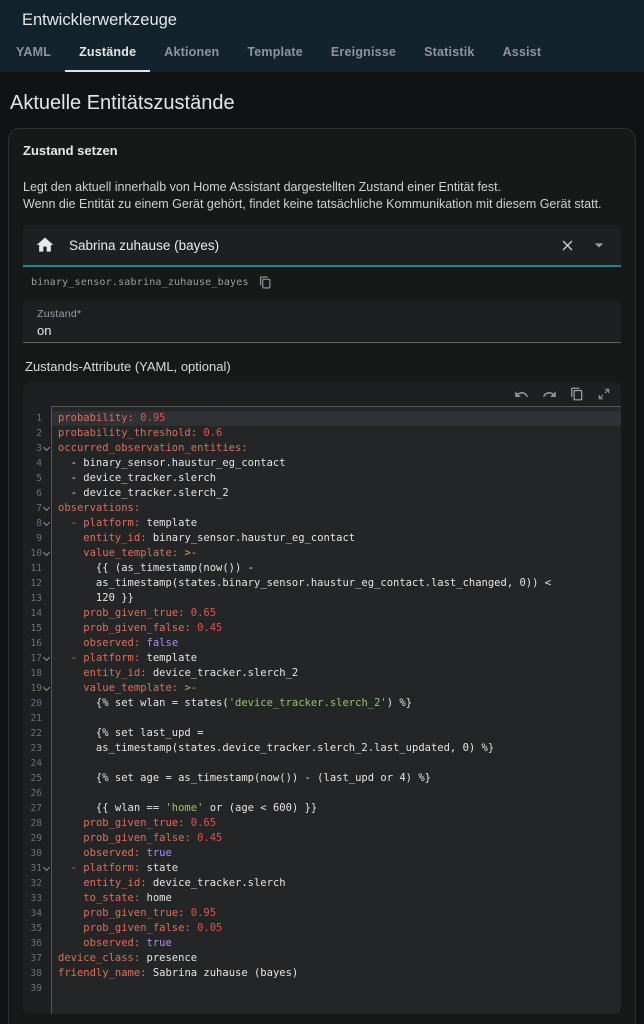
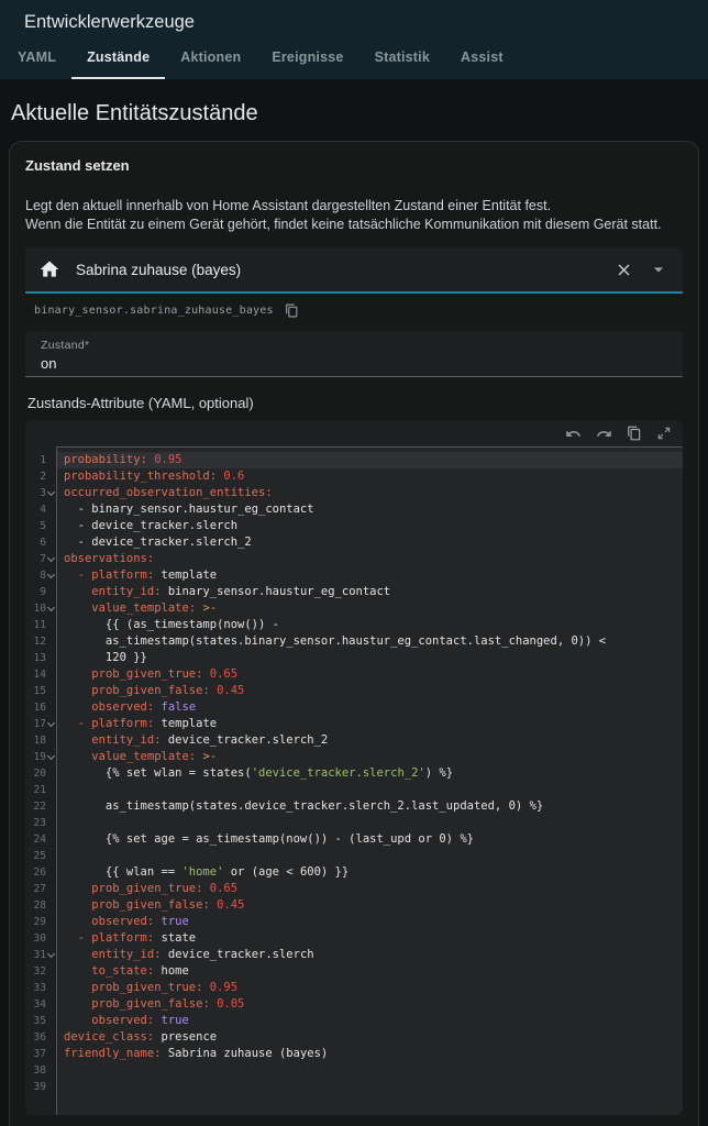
  Entwicklerwerkzeuge
  YAML
  Zustände
  Aktionen
- Template
  Ereignisse
  Statistik
  Assist
  Aktuelle Entitätszustände
  Zustand setzen
  Legt den aktuell innerhalb von Home Assistant dargestellten Zustand einer Entität fest.
  Wenn die Entität zu einem Gerät gehört, findet keine tatsächliche Kommunikation mit diesem Gerät statt.
  Sabrina zuhause (bayes)
  binary_sensor.sabrina_zuhause_bayes
  Zustand*
  on
  Zustands-Attribute (YAML, optional)
  1
  2
  3
  4
  5
  6
  7
  8
  9
  10
  11
  12
  13
  14
  15
  16
  17
  18
  19
  20
  21
  22
  23
  24
  25
  26
  27
  28
  29
  30
  31
  32
  33
  34
  35
  36
  37
  38
  39
  probability: 0.95
  probability_threshold: 0.6
  occurred_observation_entities:
  - binary_sensor.haustur_eg_contact
  - device_tracker.slerch
  - device_tracker.slerch_2
  observations:
  - platform: template
  entity_id: binary_sensor.haustur_eg_contact
  value_template: >-
  {{ (as_timestamp(now()) -
  as_timestamp(states.binary_sensor.haustur_eg_contact.last_changed, 0)) <
  120 }}
  prob_given_true: 0.65
  prob_given_false: 0.45
  observed: false
  - platform: template
  entity_id: device_tracker.slerch_2
  value_template: >-
  {% set wlan = states('device_tracker.slerch_2') %}
- {% set last_upd =
  as_timestamp(states.device_tracker.slerch_2.last_updated, 0) %}
- {% set age = as_timestamp(now()) - (last_upd or 4) %}
+ {% set age = as_timestamp(now()) - (last_upd or 0) %}
  {{ wlan == 'home' or (age < 600) }}
  prob_given_true: 0.65
  prob_given_false: 0.45
  observed: true
  - platform: state
  entity_id: device_tracker.slerch
  to_state: home
  prob_given_true: 0.95
  prob_given_false: 0.05
  observed: true
  device_class: presence
  friendly_name: Sabrina zuhause (bayes)
